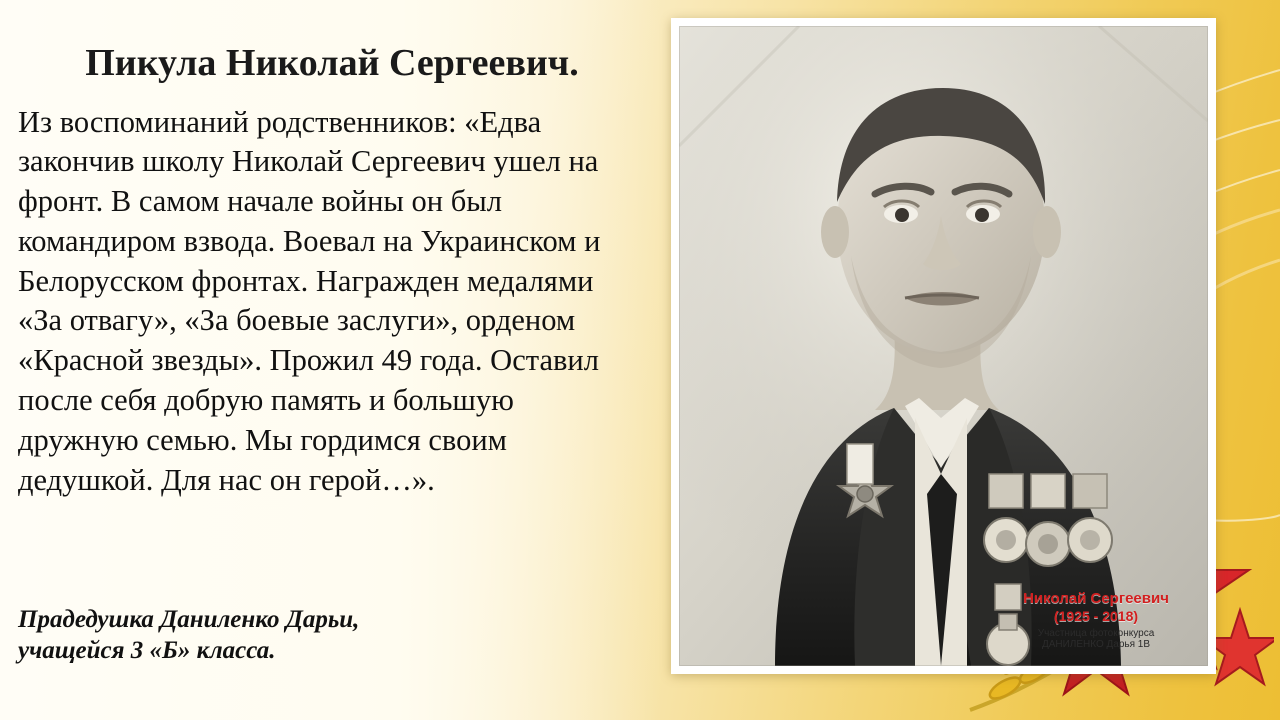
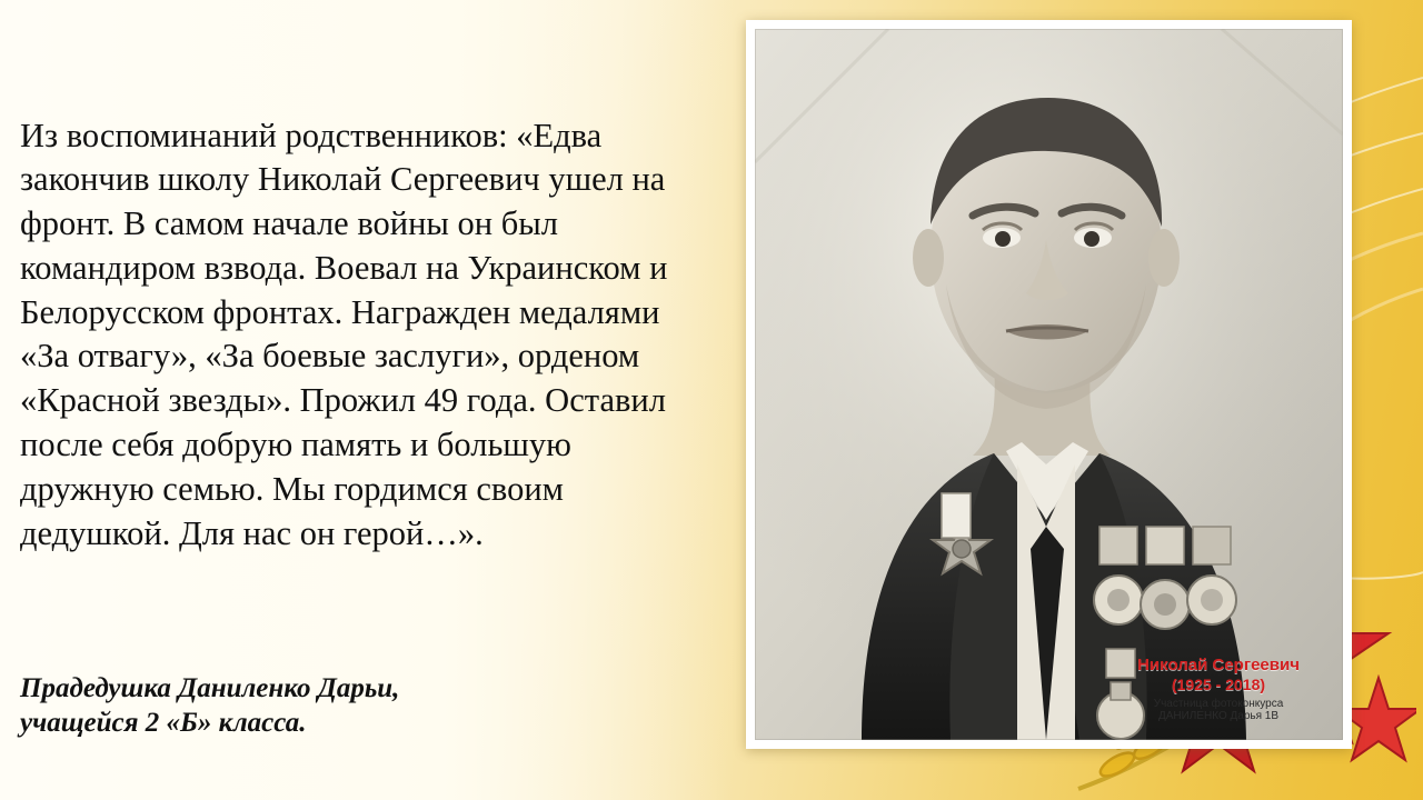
- Пикула Николай Сергеевич.
  Из воспоминаний родственников: «Едва закончив школу Николай Сергеевич ушел на фронт. В самом начале войны он был командиром взвода. Воевал на Украинском и Белорусском фронтах. Награжден медалями «За отвагу», «За боевые заслуги», орденом «Красной звезды». Прожил 49 года. Оставил после себя добрую память и большую дружную семью. Мы гордимся своим дедушкой. Для нас он герой…».
  Прадедушка Даниленко Дарьи,
- учащейся 3 «Б» класса.
+ учащейся 2 «Б» класса.
  Николай Сергеевич
  (1925 - 2018)
  Участница фотоконкурса
  ДАНИЛЕНКО Дарья 1В
